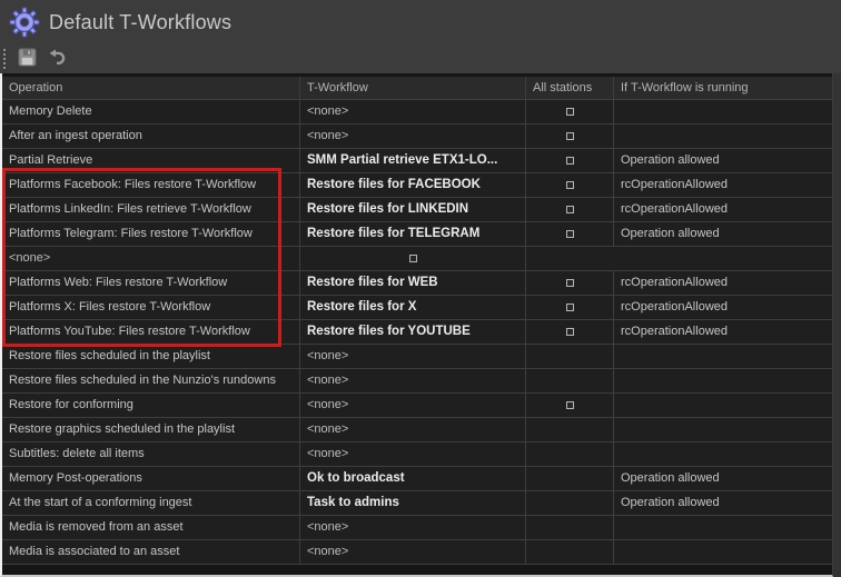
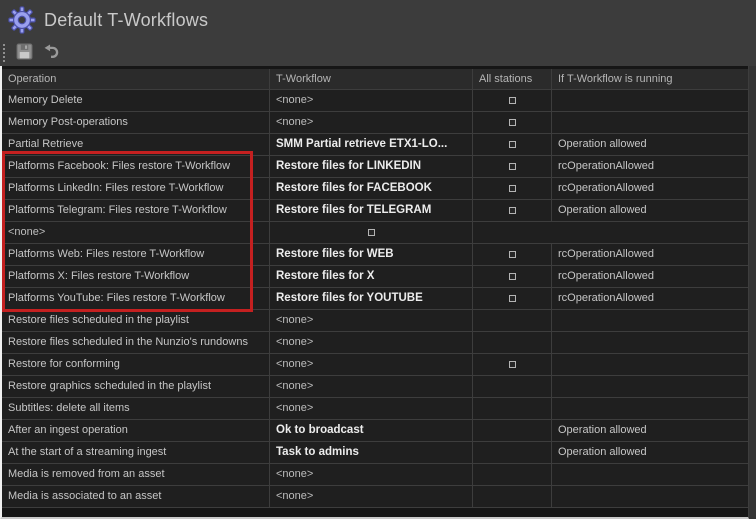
  Default T-Workflows
  Operation
  T-Workflow
  All stations
  If T-Workflow is running
  Memory Delete
  <none>
- After an ingest operation
+ Memory Post-operations
  <none>
  Partial Retrieve
  SMM Partial retrieve ETX1-LO...
  Operation allowed
  Platforms Facebook: Files restore T-Workflow
- Restore files for FACEBOOK
+ Restore files for LINKEDIN
  rcOperationAllowed
- Platforms LinkedIn: Files retrieve T-Workflow
+ Platforms LinkedIn: Files restore T-Workflow
- Restore files for LINKEDIN
+ Restore files for FACEBOOK
  rcOperationAllowed
  Platforms Telegram: Files restore T-Workflow
  Restore files for TELEGRAM
  Operation allowed
  <none>
  Platforms Web: Files restore T-Workflow
  Restore files for WEB
  rcOperationAllowed
  Platforms X: Files restore T-Workflow
  Restore files for X
  rcOperationAllowed
  Platforms YouTube: Files restore T-Workflow
  Restore files for YOUTUBE
  rcOperationAllowed
  Restore files scheduled in the playlist
  <none>
  Restore files scheduled in the Nunzio's rundowns
  <none>
  Restore for conforming
  <none>
  Restore graphics scheduled in the playlist
  <none>
  Subtitles: delete all items
  <none>
- Memory Post-operations
+ After an ingest operation
  Ok to broadcast
  Operation allowed
- At the start of a conforming ingest
+ At the start of a streaming ingest
  Task to admins
  Operation allowed
  Media is removed from an asset
  <none>
  Media is associated to an asset
  <none>
